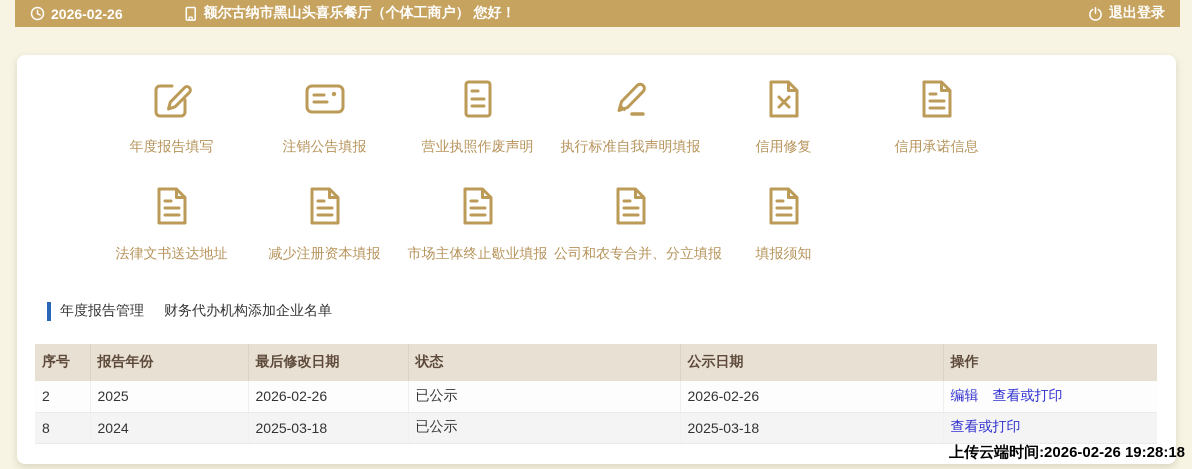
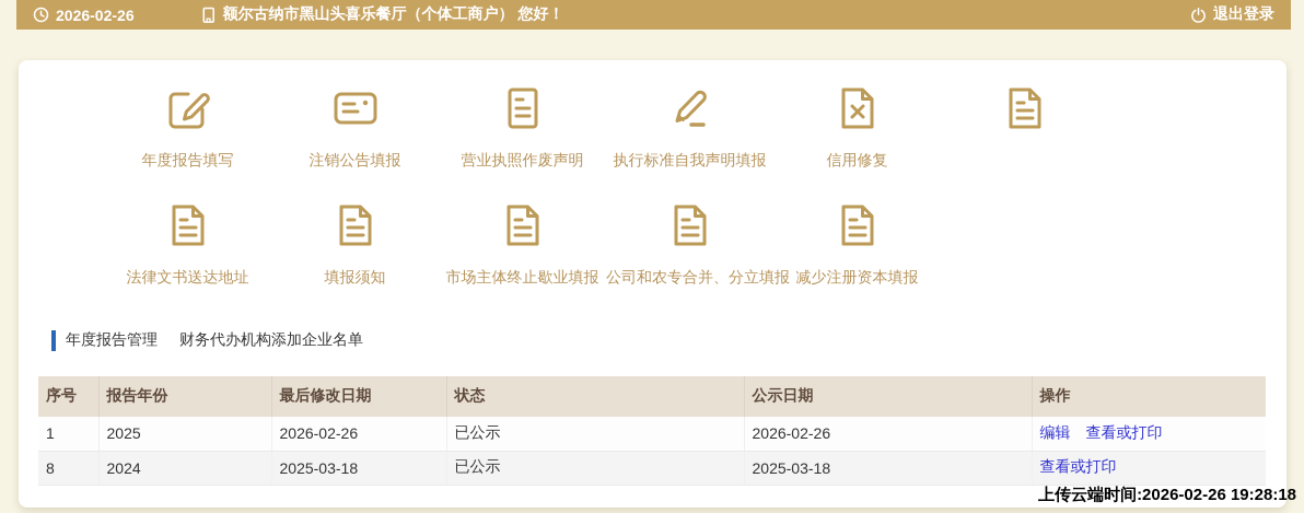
  2026-02-26
  额尔古纳市黑山头喜乐餐厅（个体工商户） 您好！
  退出登录
  年度报告填写
  注销公告填报
  营业执照作废声明
  执行标准自我声明填报
  信用修复
- 信用承诺信息
  法律文书送达地址
- 减少注册资本填报
+ 填报须知
  市场主体终止歇业填报
  公司和农专合并、分立填
- 填报须知
+ 减少注册资本填报
  年度报告管理
  财务代办机构添加企业名单
  序号	报告年份	最后修改日期	状态	公示日期	操作
- 2	2025	2026-02-26	已公示	2026-02-26	编辑 查看或打印
+ 1	2025	2026-02-26	已公示	2026-02-26	编辑 查看或打印
  8	2024	2025-03-18	已公示	2025-03-18	查看或打印
  上传云端时间:2026-02-26 19:28:18
